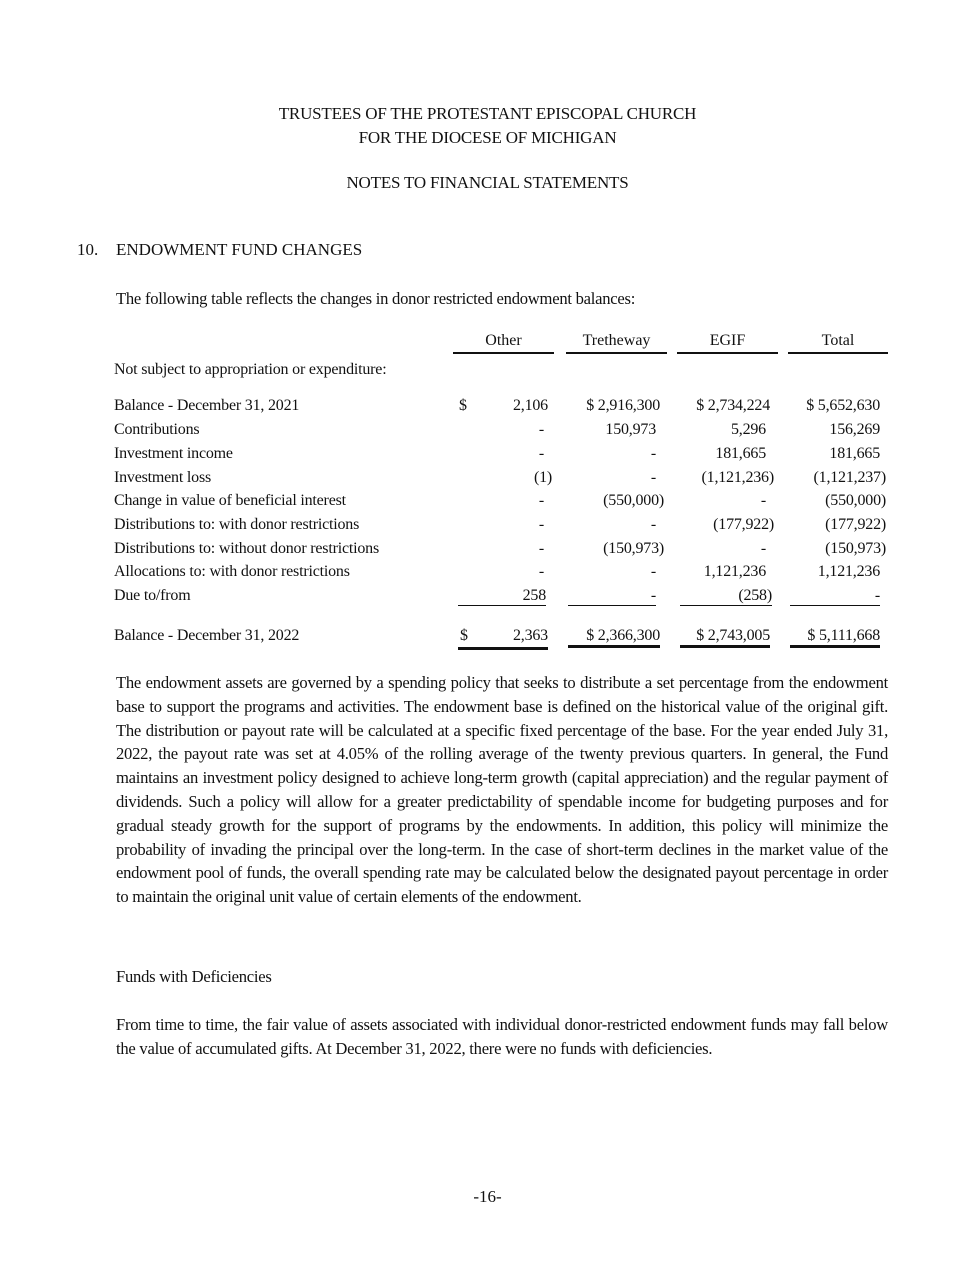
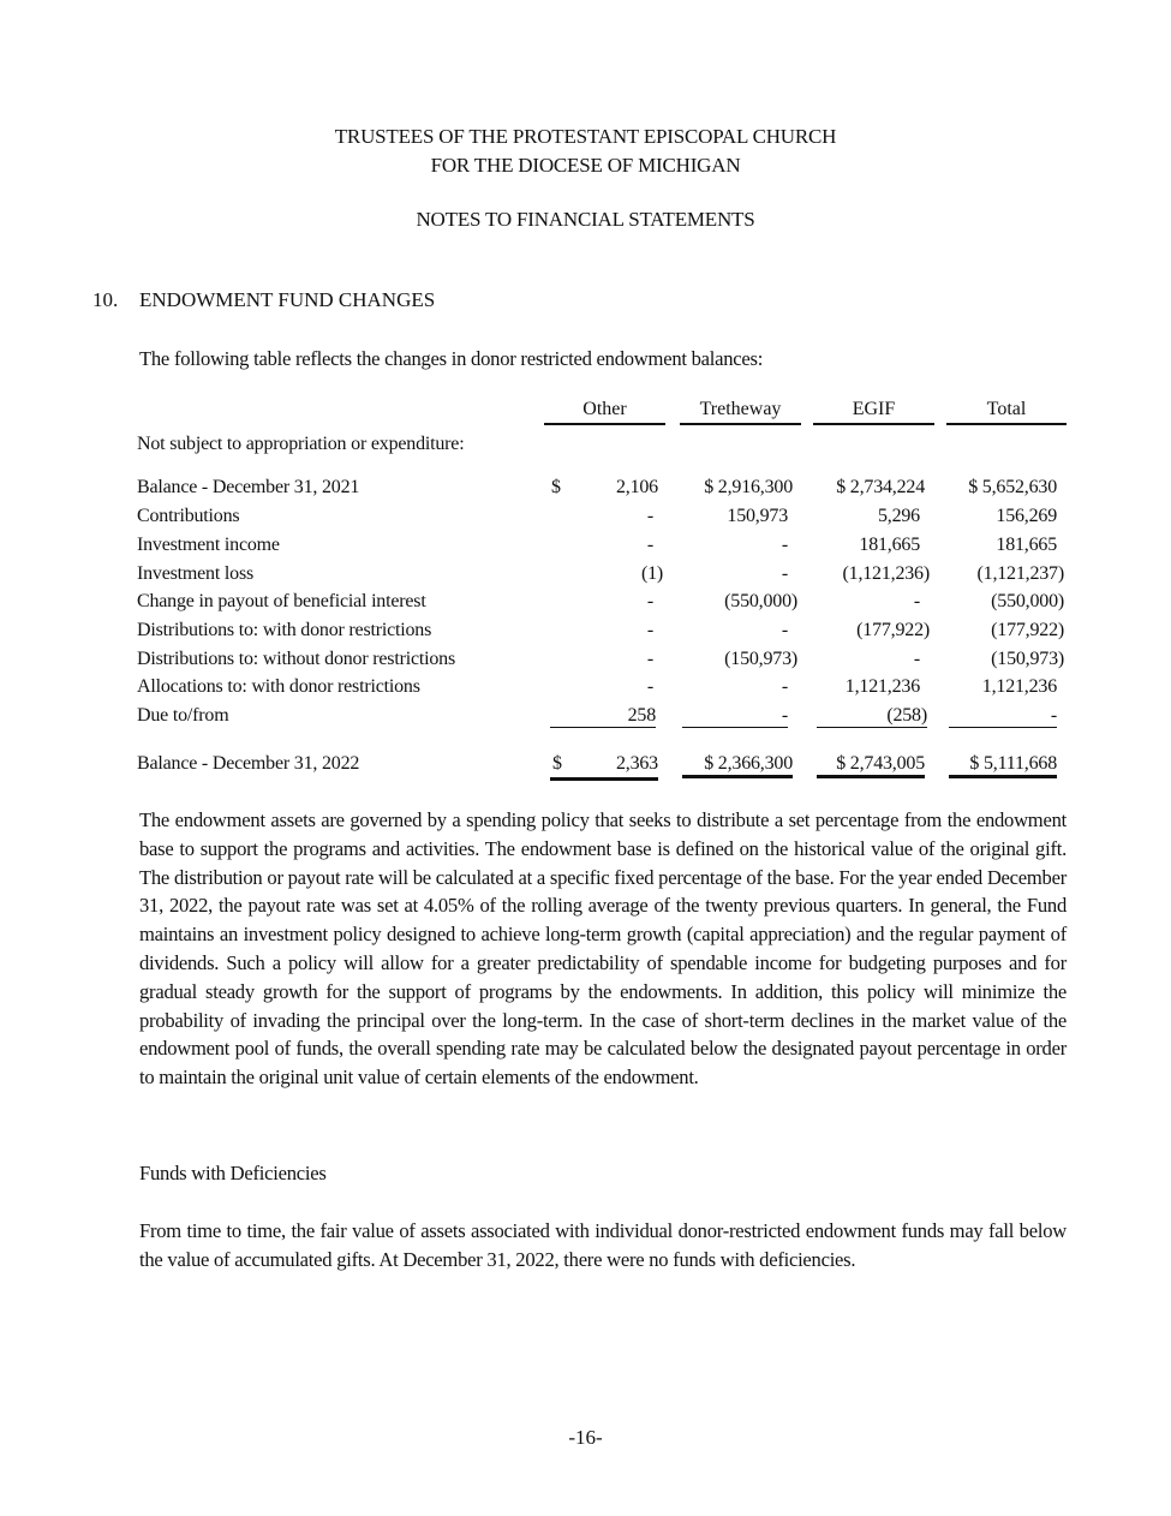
  TRUSTEES OF THE PROTESTANT EPISCOPAL CHURCH
  FOR THE DIOCESE OF MICHIGAN
  NOTES TO FINANCIAL STATEMENTS
  10.
  ENDOWMENT FUND CHANGES
  The following table reflects the changes in donor restricted endowment balances:
  Other
  Tretheway
  EGIF
  Total
  Not subject to appropriation or expenditure:
  Balance - December 31, 2021
  $
  2,106
  $ 2,916,300
  $ 2,734,224
  $ 5,652,630
  Contributions
  -
  150,973
  5,296
  156,269
  Investment income
  -
  -
  181,665
  181,665
  Investment loss
  (1)
  -
  (1,121,236)
  (1,121,237)
- Change in value of beneficial interest
+ Change in payout of beneficial interest
  -
  (550,000)
  -
  (550,000)
  Distributions to: with donor restrictions
  -
  -
  (177,922)
  (177,922)
  Distributions to: without donor restrictions
  -
  (150,973)
  -
  (150,973)
  Allocations to: with donor restrictions
  -
  -
  1,121,236
  1,121,236
  Due to/from
  258
  -
  (258)
  -
  Balance - December 31, 2022
  $
  2,363
  $ 2,366,300
  $ 2,743,005
  $ 5,111,668
- The endowment assets are governed by a spending policy that seeks to distribute a set percentage from the endowment base to support the programs and activities. The endowment base is defined on the historical value of the original gift. The distribution or payout rate will be calculated at a specific fixed percentage of the base. For the year ended July 31, 2022, the payout rate was set at 4.05% of the rolling average of the twenty previous quarters. In general, the Fund maintains an investment policy designed to achieve long-term growth (capital appreciation) and the regular payment of dividends. Such a policy will allow for a greater predictability of spendable income for budgeting purposes and for gradual steady growth for the support of programs by the endowments. In addition, this policy will minimize the probability of invading the principal over the long-term. In the case of short-term declines in the market value of the endowment pool of funds, the overall spending rate may be calculated below the designated payout percentage in order to maintain the original unit value of certain elements of the endowment.
+ The endowment assets are governed by a spending policy that seeks to distribute a set percentage from the endowment base to support the programs and activities. The endowment base is defined on the historical value of the original gift. The distribution or payout rate will be calculated at a specific fixed percentage of the base. For the year ended December 31, 2022, the payout rate was set at 4.05% of the rolling average of the twenty previous quarters. In general, the Fund maintains an investment policy designed to achieve long-term growth (capital appreciation) and the regular payment of dividends. Such a policy will allow for a greater predictability of spendable income for budgeting purposes and for gradual steady growth for the support of programs by the endowments. In addition, this policy will minimize the probability of invading the principal over the long-term. In the case of short-term declines in the market value of the endowment pool of funds, the overall spending rate may be calculated below the designated payout percentage in order to maintain the original unit value of certain elements of the endowment.
  Funds with Deficiencies
  From time to time, the fair value of assets associated with individual donor-restricted endowment funds may fall below the value of accumulated gifts. At December 31, 2022, there were no funds with deficiencies.
  -16-
